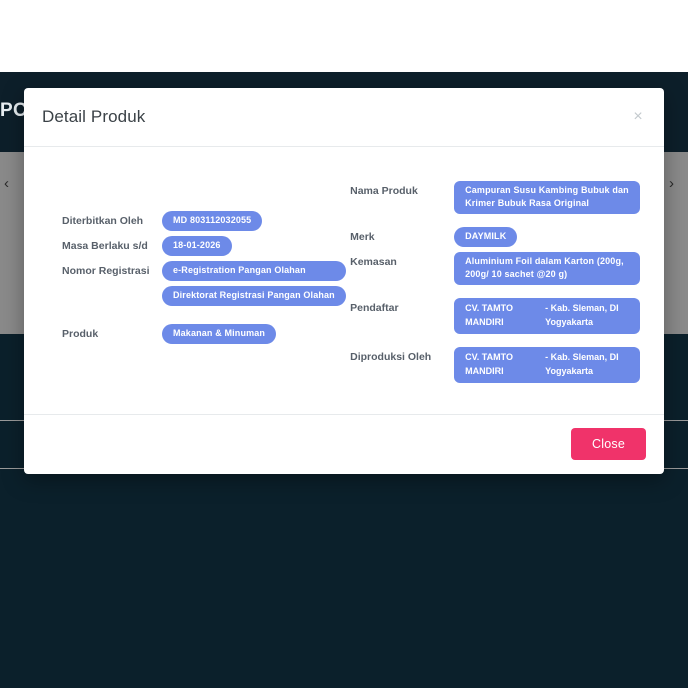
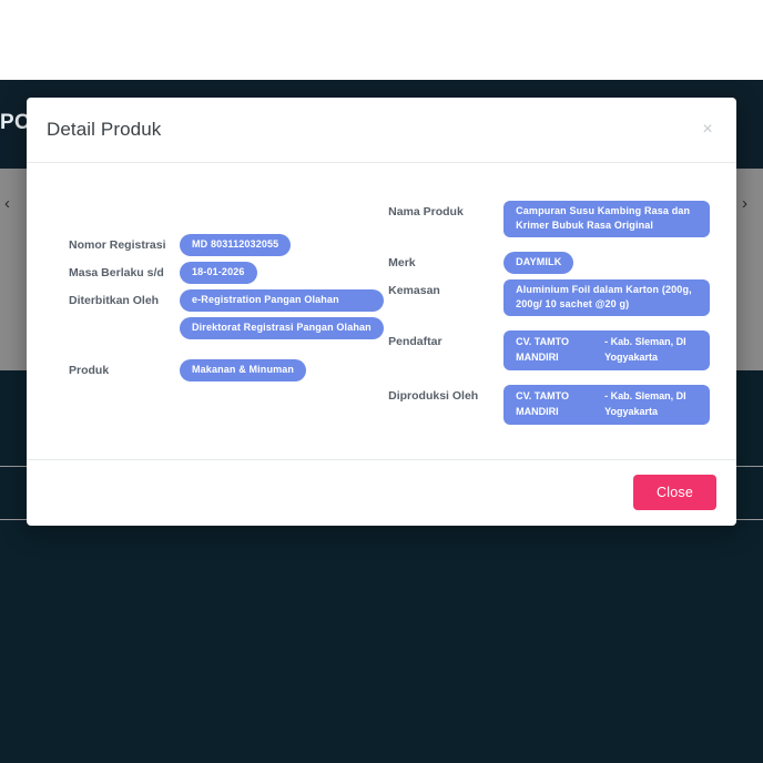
  ‹
  ›
  Detail Produk
  ×
- Diterbitkan Oleh
+ Nomor Registrasi
  MD 803112032055
  Masa Berlaku s/d
  18-01-2026
- Nomor Registrasi
+ Diterbitkan Oleh
  e-Registration Pangan Olahan
  Direktorat Registrasi Pangan Olahan
  Produk
  Makanan & Minuman
  Nama Produk
- Campuran Susu Kambing Bubuk dan Krimer Bubuk Rasa Original
+ Campuran Susu Kambing Rasa dan Krimer Bubuk Rasa Original
  Merk
  DAYMILK
  Kemasan
  Aluminium Foil dalam Karton (200g, 200g/ 10 sachet @20 g)
  Pendaftar
  CV. TAMTO MANDIRI
  - Kab. Sleman, DI Yogyakarta
  Diproduksi Oleh
  CV. TAMTO MANDIRI
  - Kab. Sleman, DI Yogyakarta
  Close
